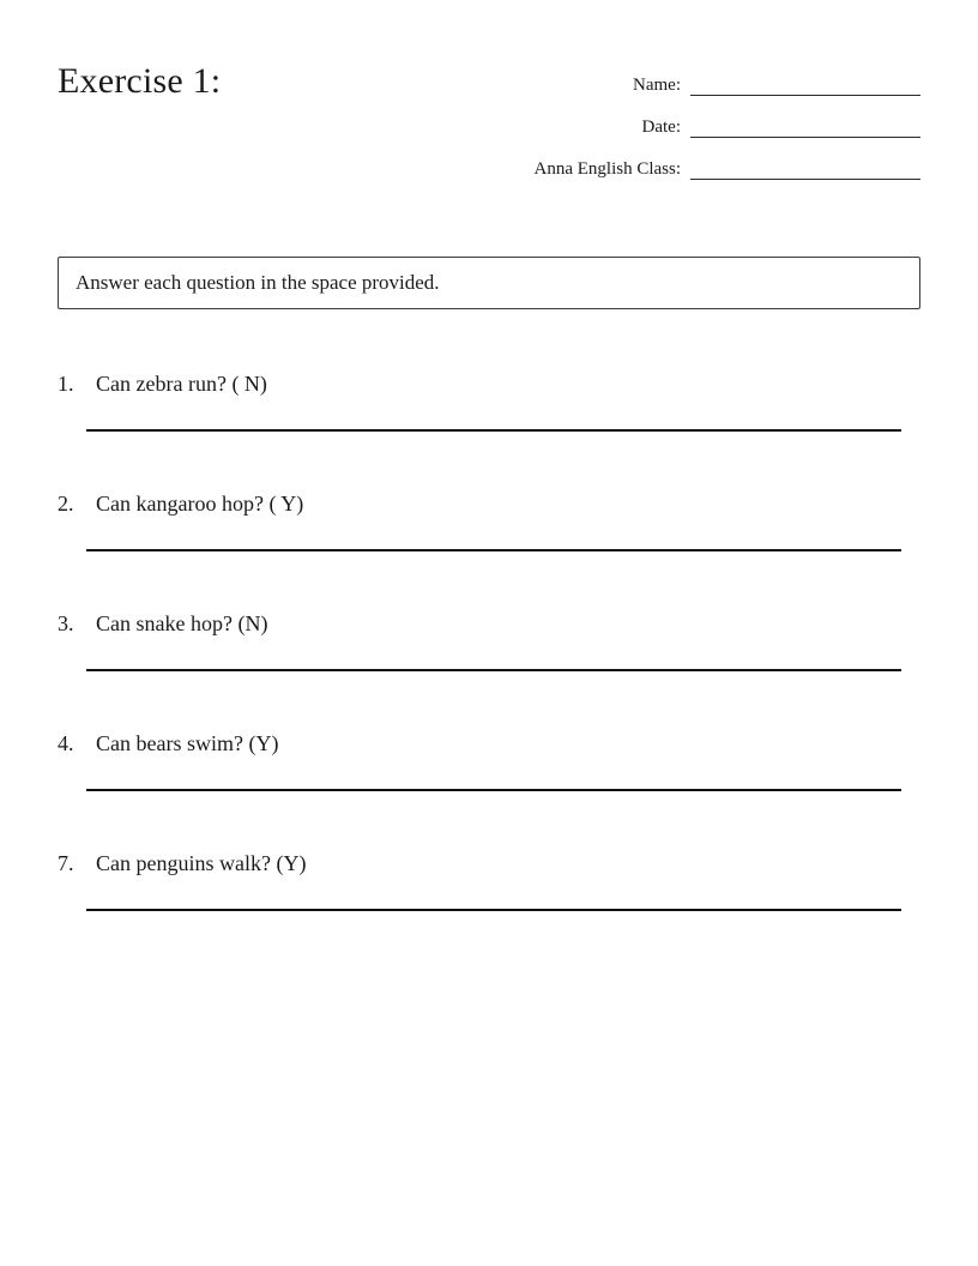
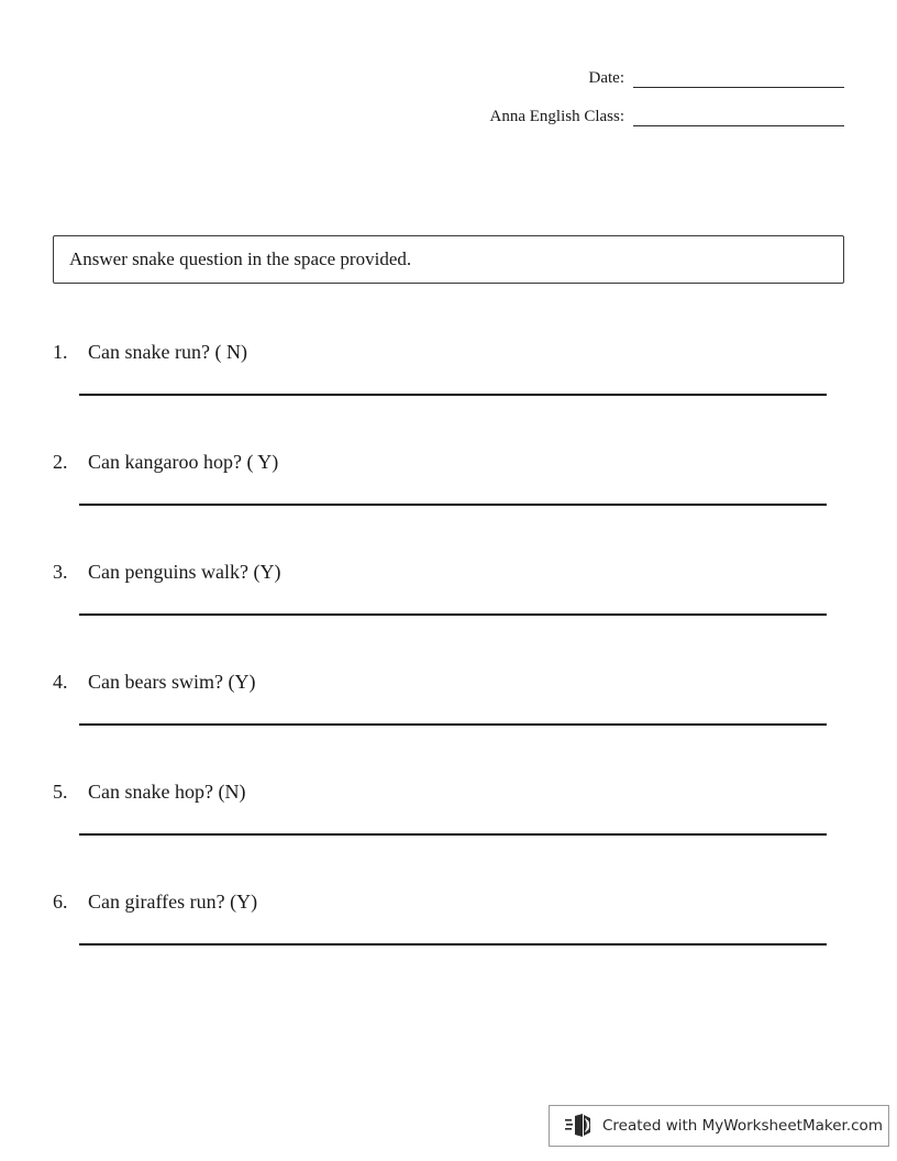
- Exercise 1:
- Name:
  Date:
  Anna English Class:
- Answer each question in the space provided.
+ Answer snake question in the space provided.
  1.
- Can zebra run? ( N)
+ Can snake run? ( N)
  2.
  Can kangaroo hop? ( Y)
  3.
- Can snake hop? (N)
+ Can penguins walk? (Y)
  4.
  Can bears swim? (Y)
- 7.
+ 5.
- Can penguins walk? (Y)
+ Can snake hop? (N)
+ 6.
+ Can giraffes run? (Y)
+ Created with MyWorksheetMaker.com
